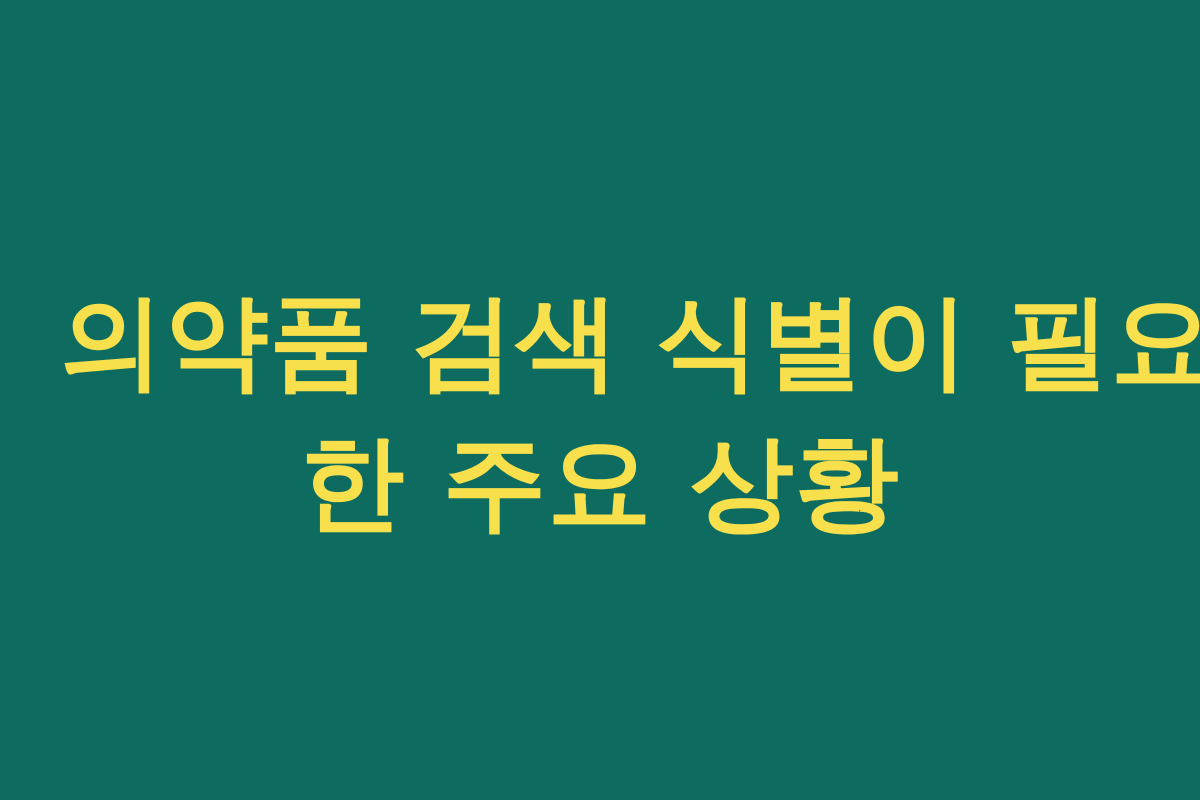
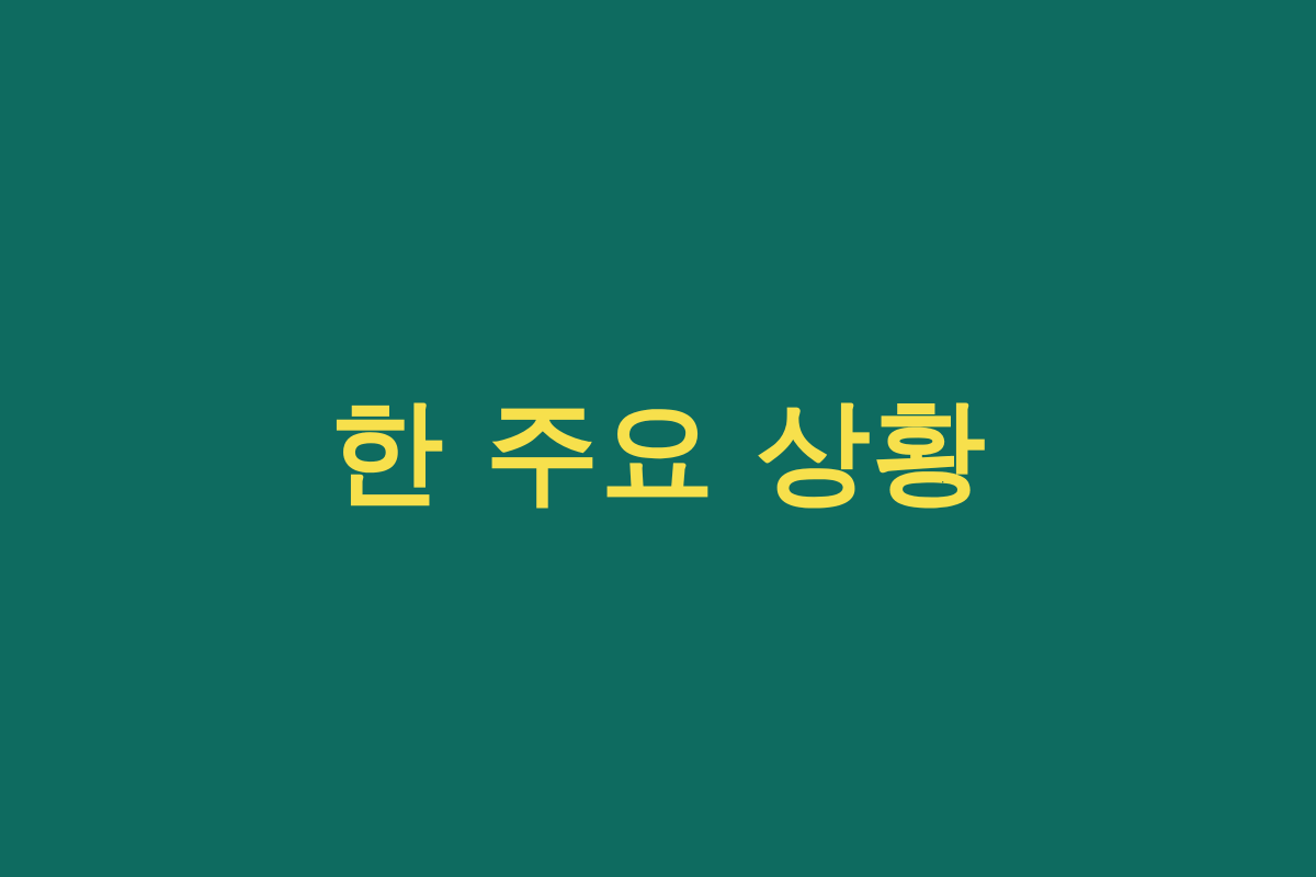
- 의약품 검색 식별이 필요
  한 주요 상황
